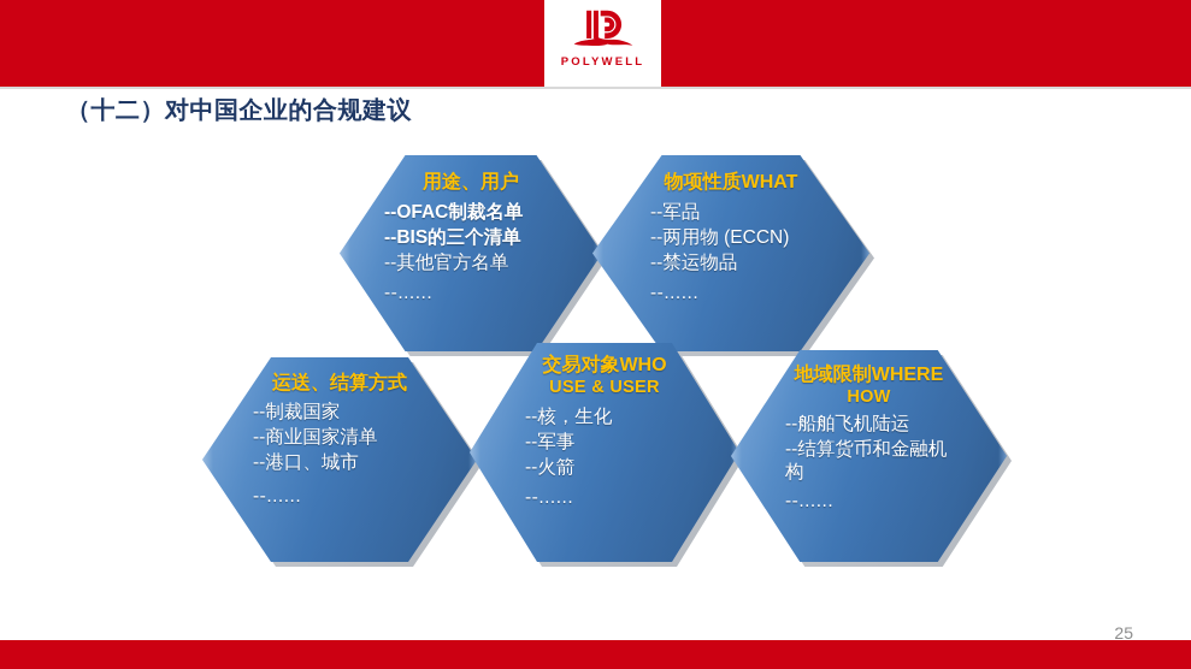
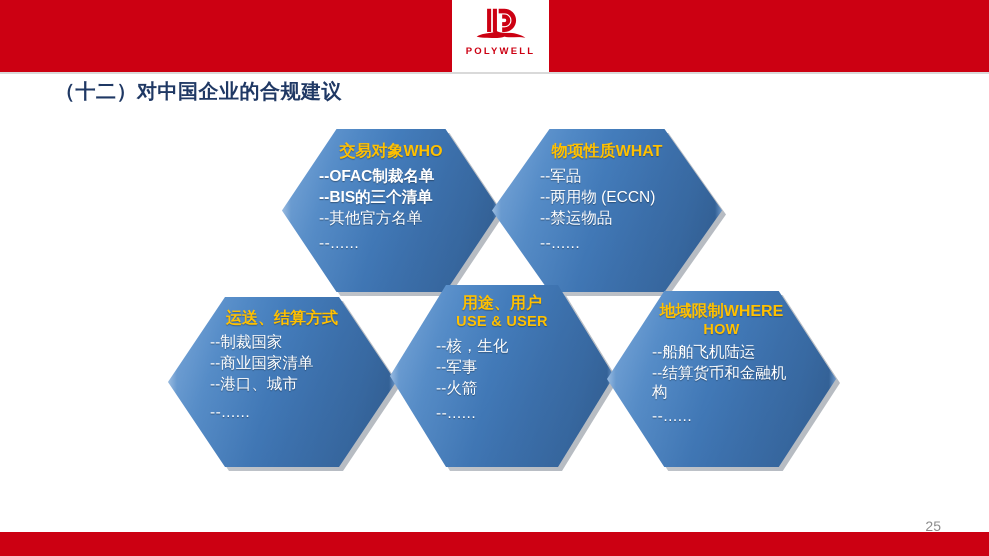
  POLYWELL
  （十二）对中国企业的合规建议
- 用途、用户
+ 交易对象WHO
  --OFAC制裁名单
  --BIS的三个清单
  --其他官方名单
  --......
  物项性质WHAT
  --军品
  --两用物 (ECCN)
  --禁运物品
  --......
  运送、结算方式
  --制裁国家
  --商业国家清单
  --港口、城市
  --......
- 交易对象WHO
+ 用途、用户
  USE & USER
  --核，生化
  --军事
  --火箭
  --......
  地域限制WHERE
  HOW
  --船舶飞机陆运
  --结算货币和金融机构
  --......
  25
